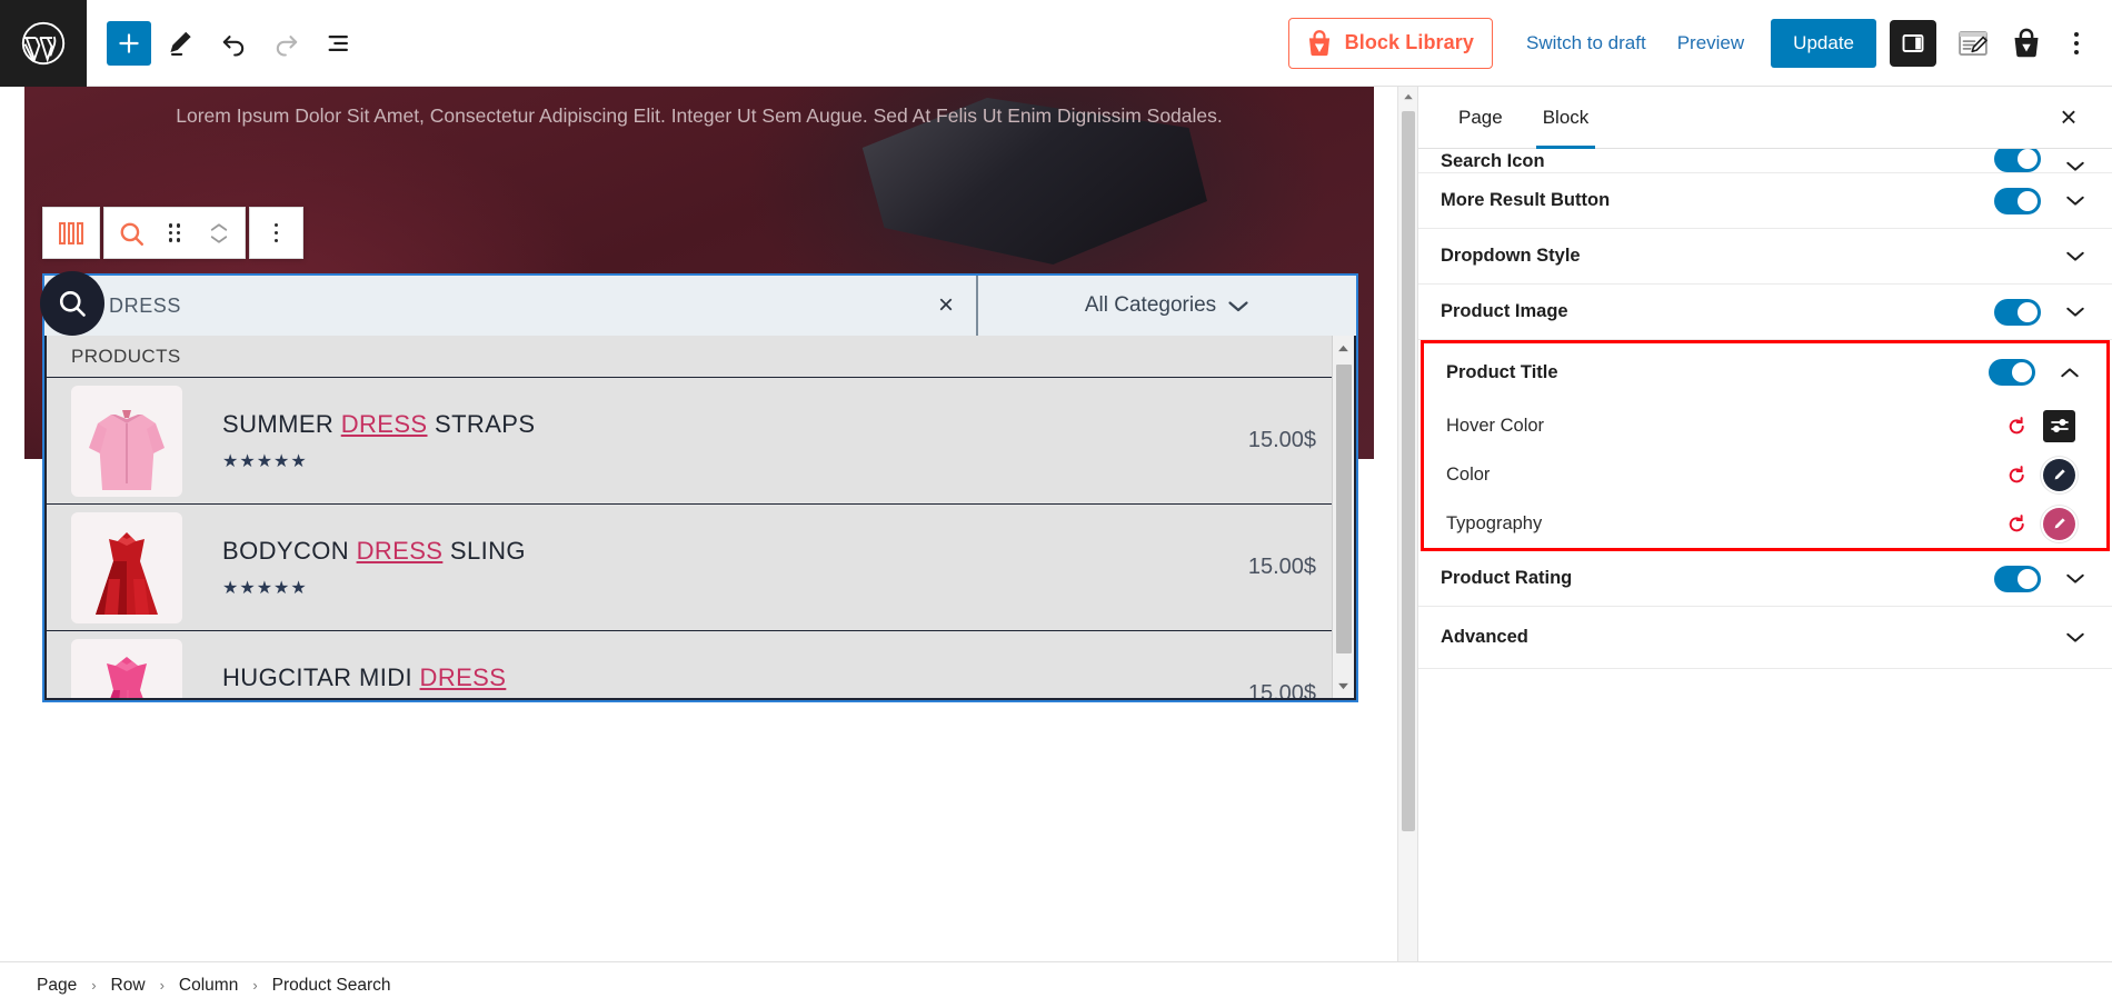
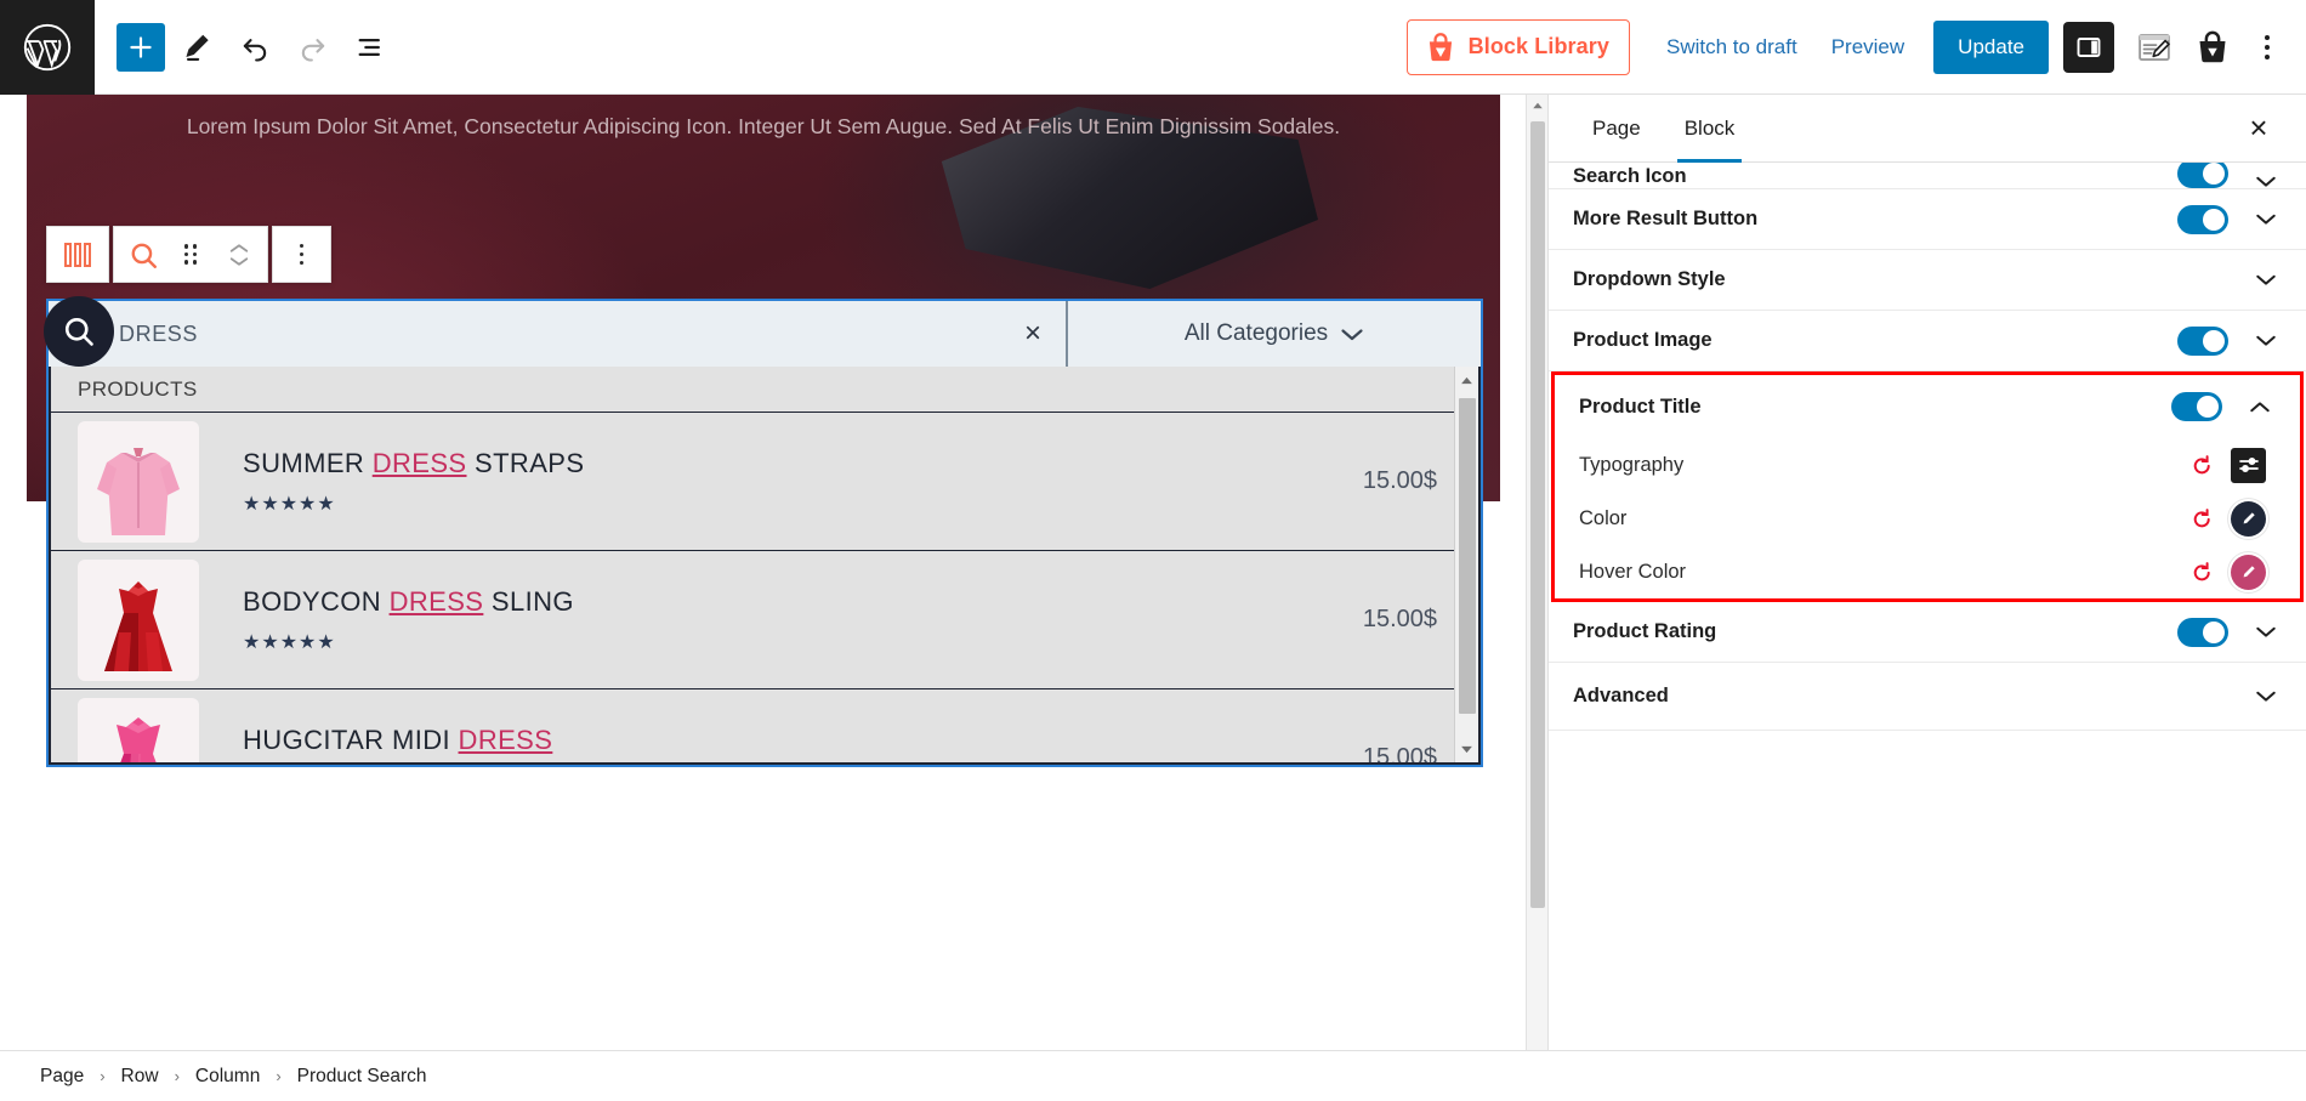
  Block Library
  Switch to draft
  Preview
  Update
- Lorem Ipsum Dolor Sit Amet, Consectetur Adipiscing Elit. Integer Ut Sem Augue. Sed At Felis Ut Enim Dignissim Sodales.
+ Lorem Ipsum Dolor Sit Amet, Consectetur Adipiscing Icon. Integer Ut Sem Augue. Sed At Felis Ut Enim Dignissim Sodales.
  DRESS
  ×
  All Categories
  PRODUCTS
  SUMMER DRESS STRAPS
  ★★★★★
  15.00$
  BODYCON DRESS SLING
  ★★★★★
  15.00$
  HUGCITAR MIDI DRESS
  15.00$
  Page
  Block
  ×
  Search Icon
  More Result Button
  Dropdown Style
  Product Image
  Product Title
- Hover Color
+ Typography
  Color
- Typography
+ Hover Color
  Product Rating
  Advanced
  Page
  ›
  Row
  ›
  Column
  ›
  Product Search
